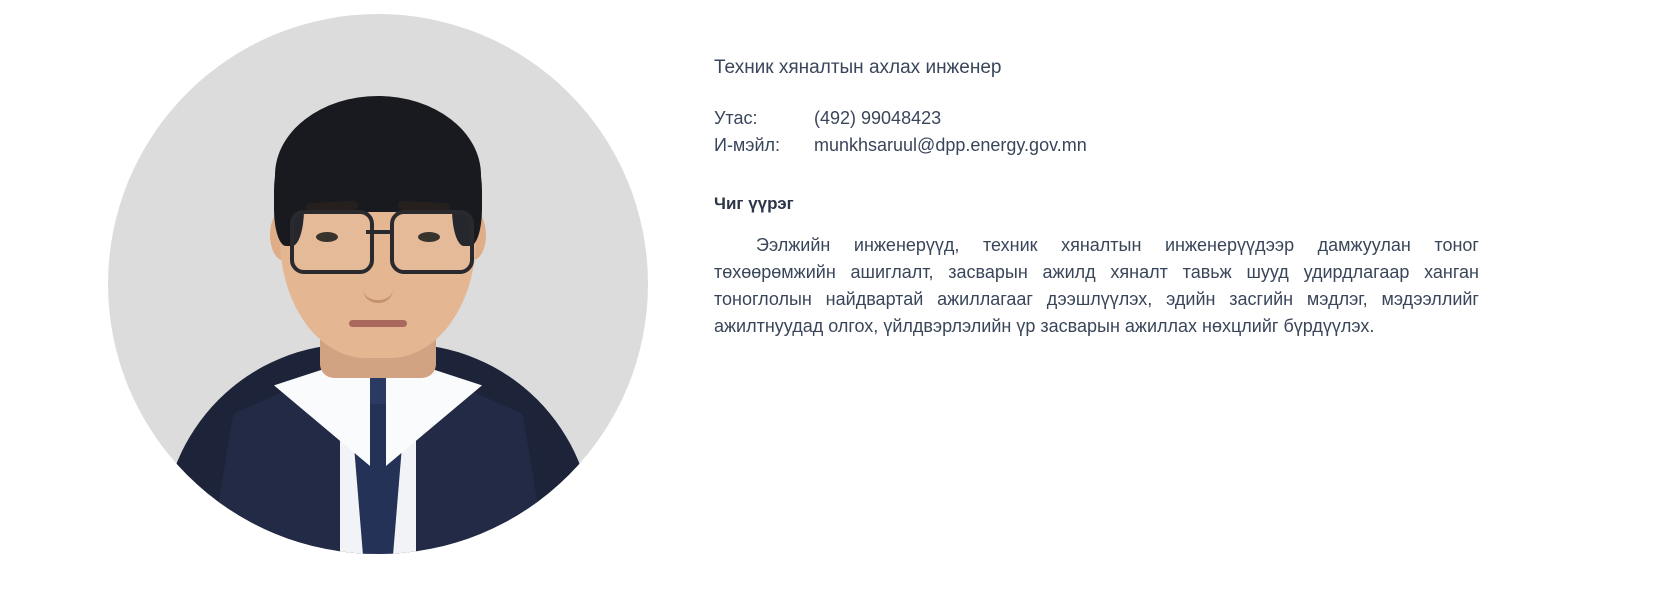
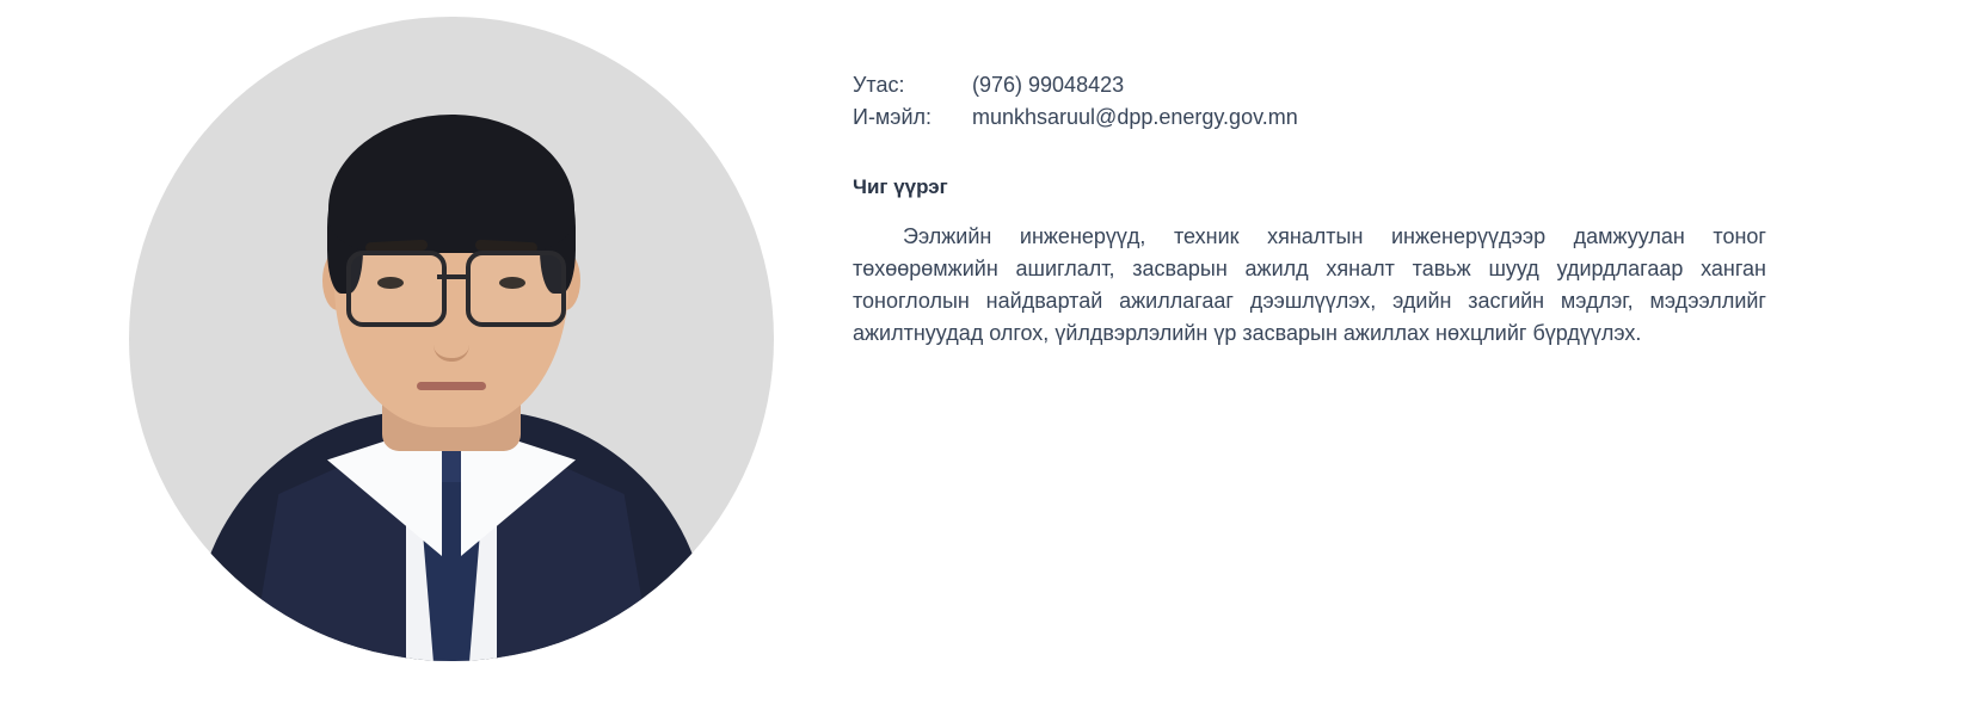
- Техник хяналтын ахлах инженер
- Утас: (492) 99048423
+ Утас: (976) 99048423
  И-мэйл: munkhsaruul@dpp.energy.gov.mn
  Чиг үүрэг
  Ээлжийн инженерүүд, техник хяналтын инженерүүдээр дамжуулан тоног төхөөрөмжийн ашиглалт, засварын ажилд хяналт тавьж шууд удирдлагаар ханган тоноглолын найдвартай ажиллагааг дээшлүүлэх, эдийн засгийн мэдлэг, мэдээллийг ажилтнуудад олгох, үйлдвэрлэлийн үр засварын ажиллах нөхцлийг бүрдүүлэх.
